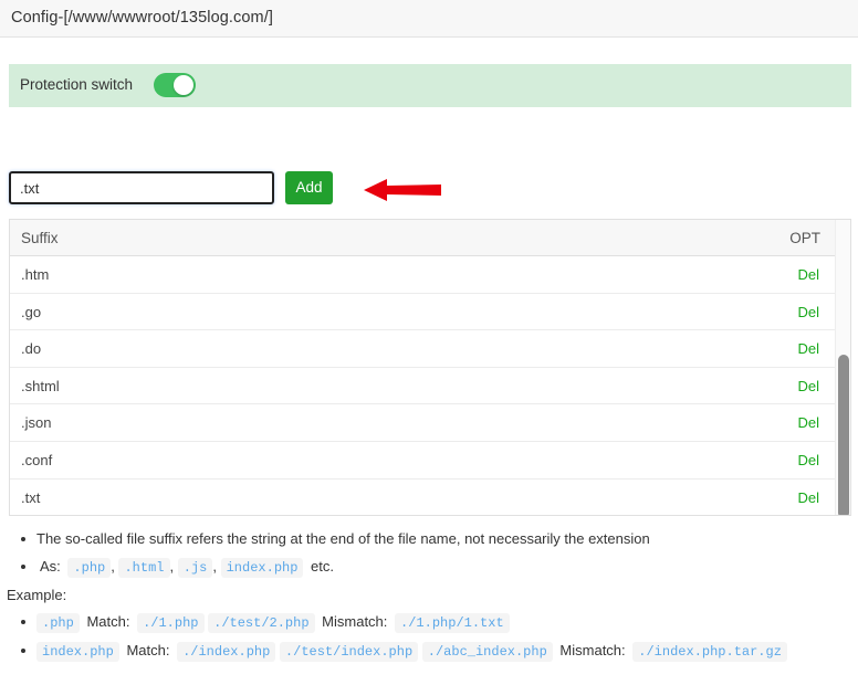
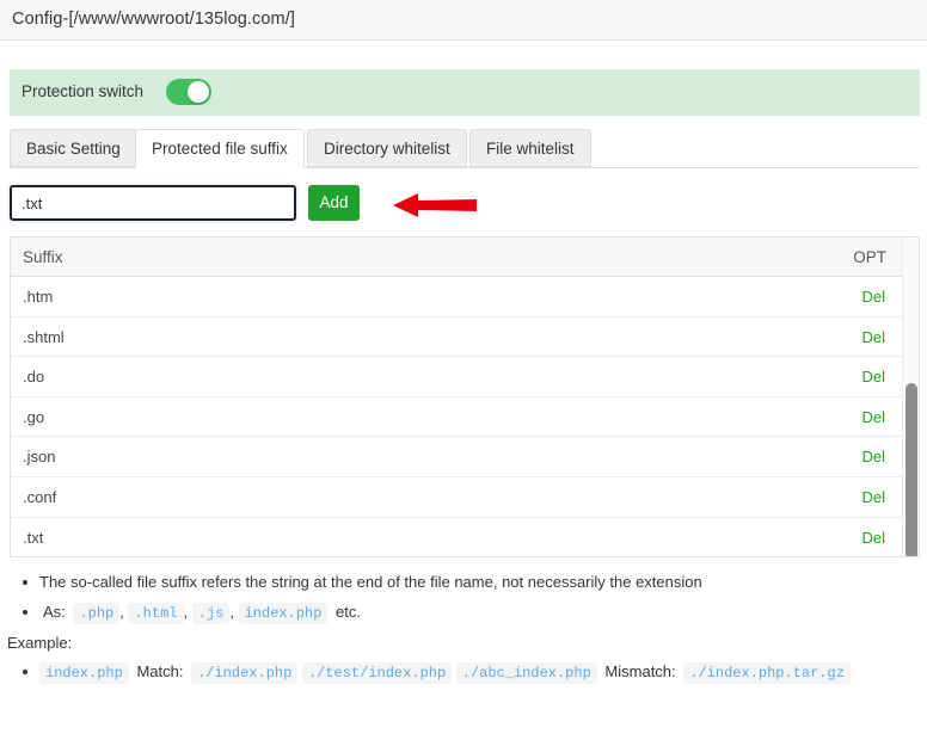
  Config-[/www/wwwroot/135log.com/]
  Protection switch
+ Basic Setting
+ Protected file suffix
+ Directory whitelist
+ File whitelist
  .txt
  Add
  Suffix
  OPT
  .htm
  Del
- .go
+ .shtml
  Del
  .do
  Del
- .shtml
+ .go
  Del
  .json
  Del
  .conf
  Del
  .txt
  Del
  The so-called file suffix refers the string at the end of the file name, not necessarily the extension
  As: .php , .html , .js , index.php etc.
  Example:
- .php Match: ./1.php ./test/2.php Mismatch: ./1.php/1.txt
  index.php Match: ./index.php ./test/index.php ./abc_index.php Mismatch: ./index.php.tar.gz
